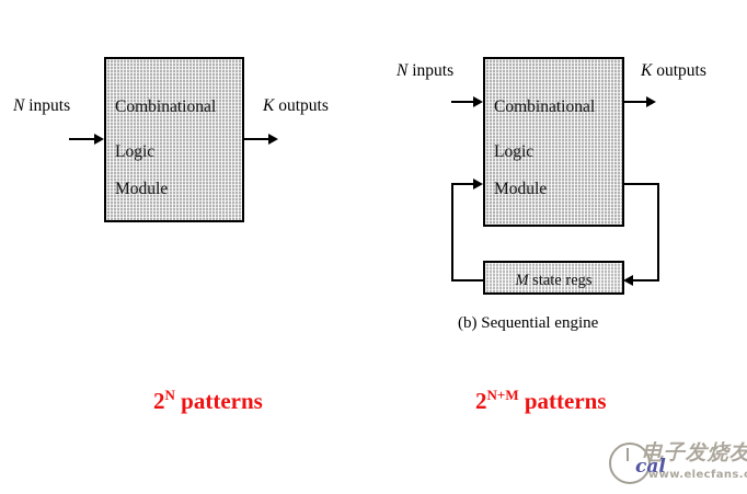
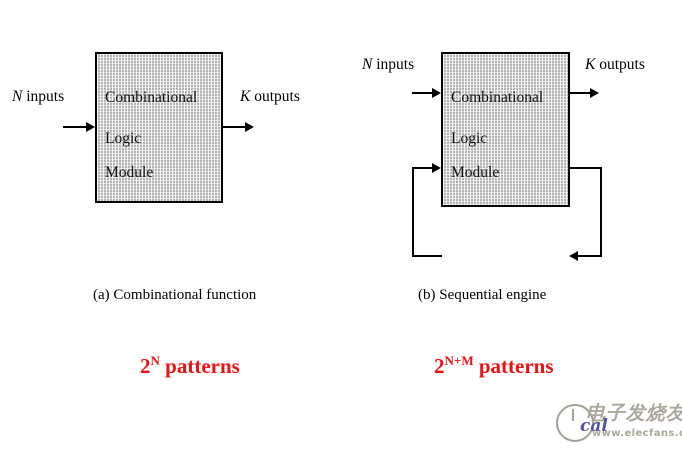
  N inputs
  Combinational
  Logic
  Module
  K outputs
+ (a) Combinational function
  2N patterns
  N inputs
  Combinational
  Logic
  Module
  K outputs
- M state regs
  (b) Sequential engine
  2N+M patterns
  电子发烧友
  cal
  www.elecfans.
